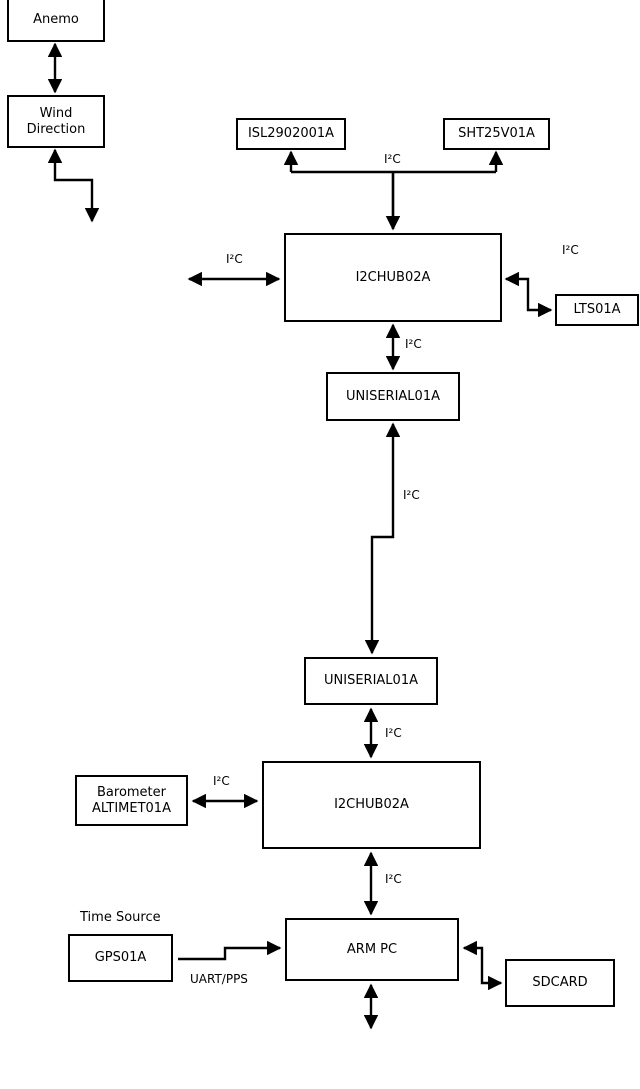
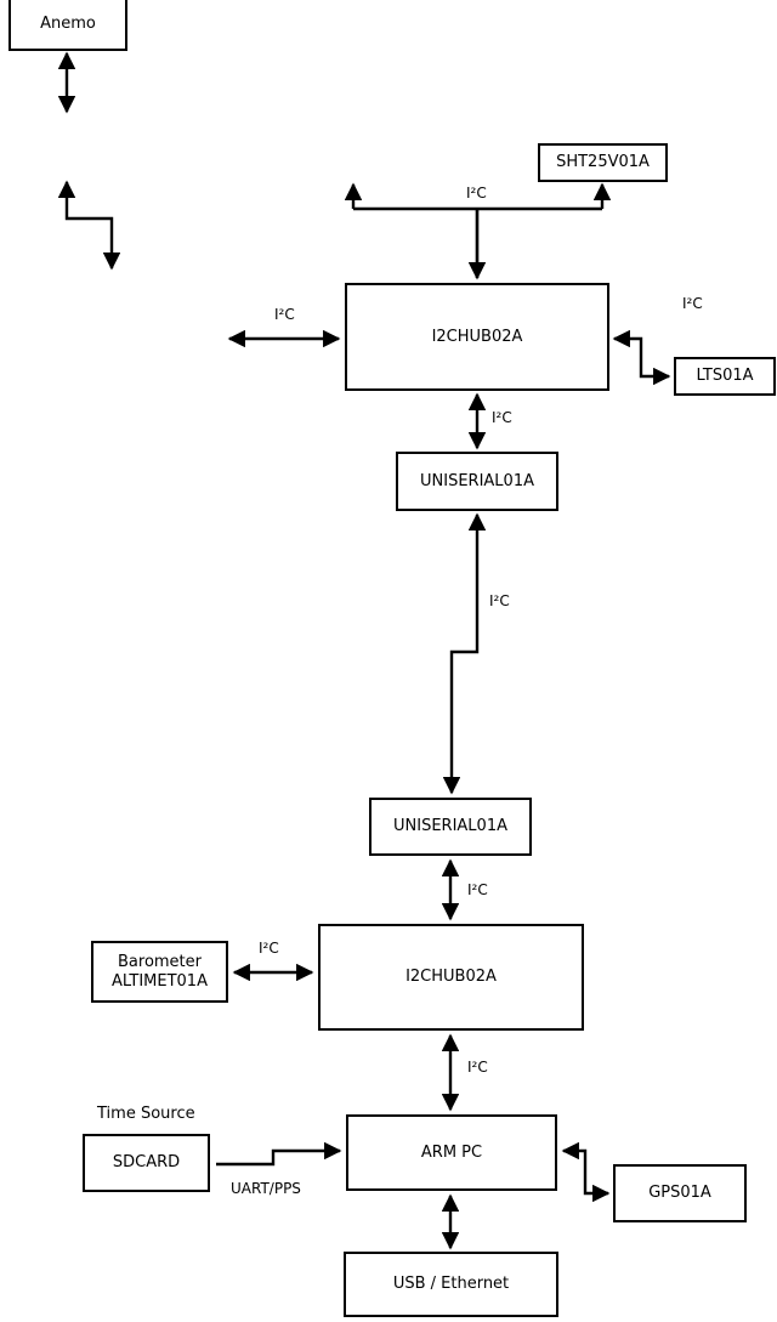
  Anemo
- Wind
- Direction
- ISL2902001A
  SHT25V01A
  I2CHUB02A
  LTS01A
  UNISERIAL01A
  UNISERIAL01A
  I2CHUB02A
  Barometer
  ALTIMET01A
- GPS01A
+ SDCARD
  ARM PC
- SDCARD
+ GPS01A
+ USB / Ethernet
  Time Source
  I²C
  I²C
  I²C
  I²C
  I²C
  I²C
  I²C
  I²C
  UART/PPS
